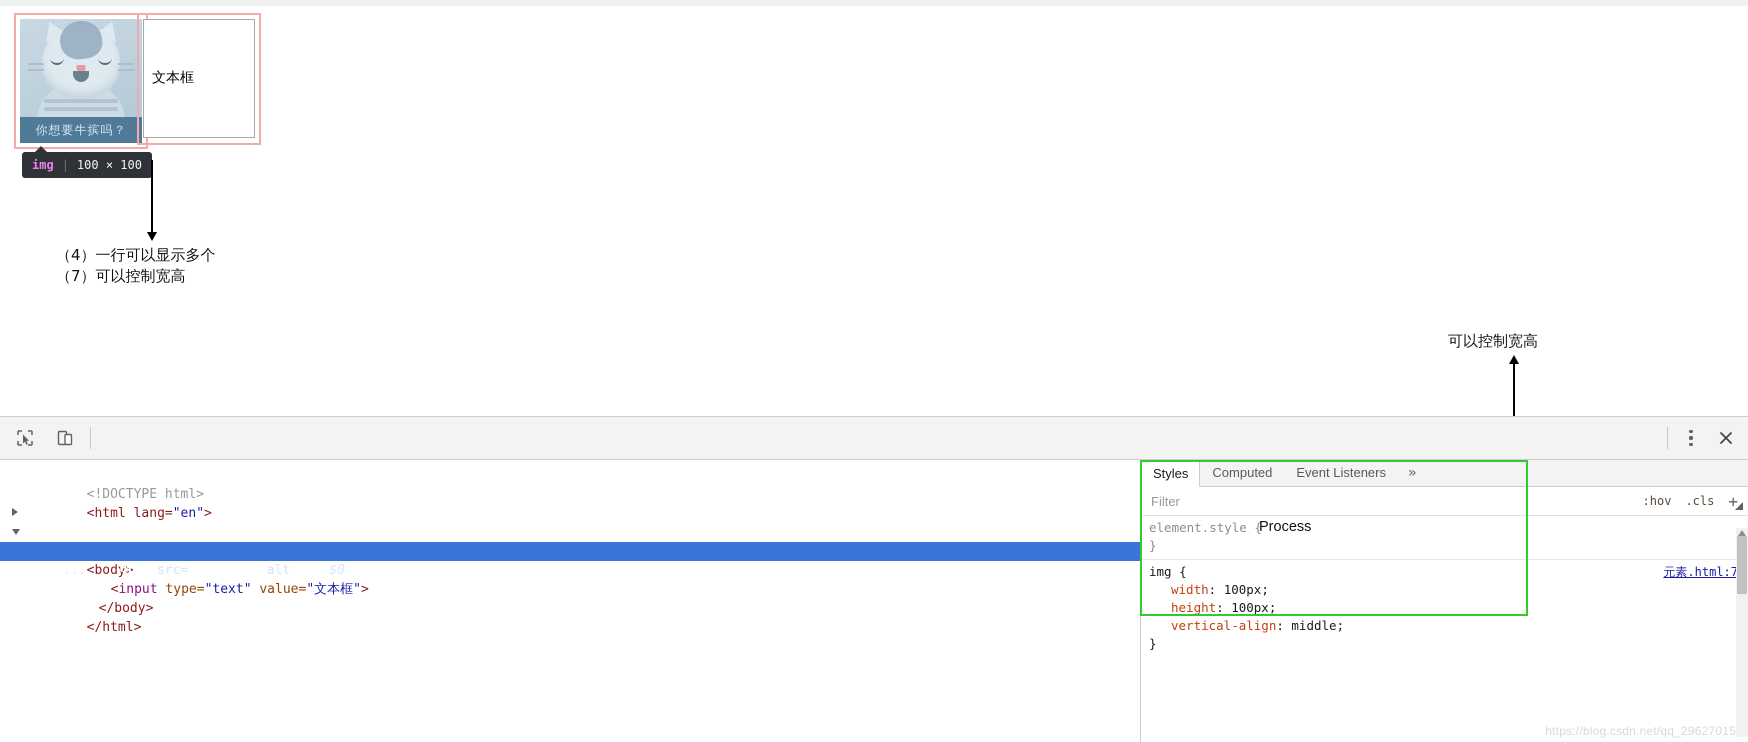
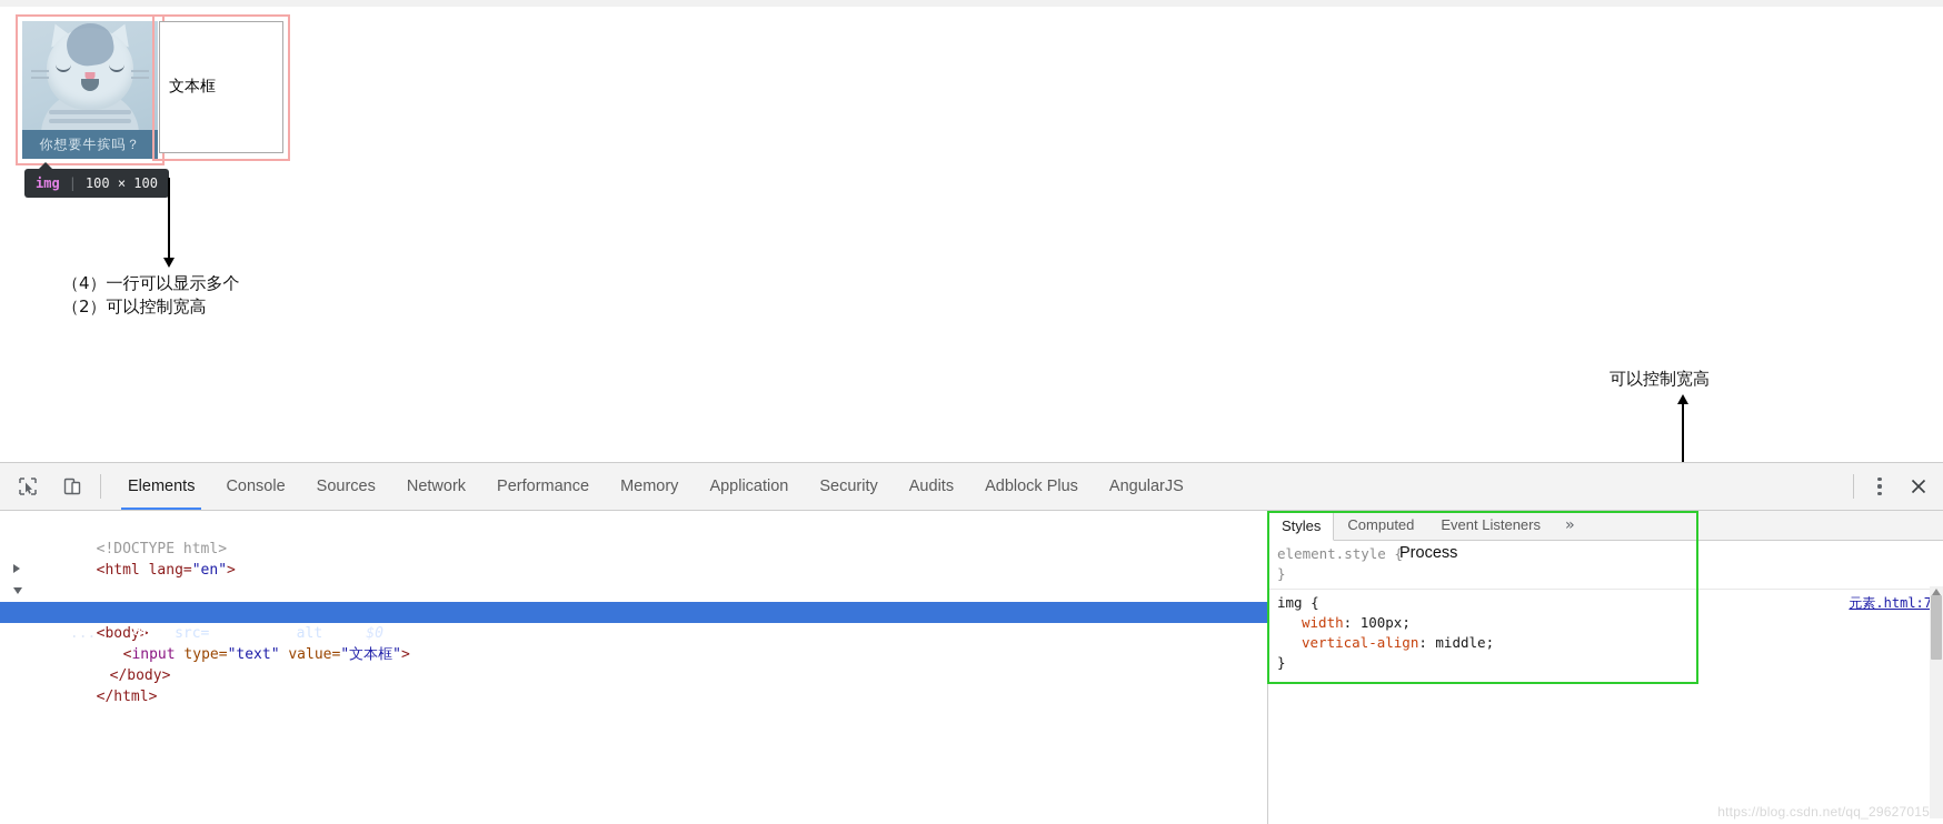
  你想要牛摈吗？
  文本框
  img
  |
  100 × 100
  （4）一行可以显示多个
- （7）可以控制宽高
+ （2）可以控制宽高
  可以控制宽高
+ Elements
+ Console
+ Sources
+ Network
+ Performance
+ Memory
+ Application
+ Security
+ Audits
+ Adblock Plus
+ AngularJS
  <!DOCTYPE html>
  <html lang="en">
  <input type="text" value="文本框">
  </body>
  </html>
  Styles
  Computed
  Event Listeners
  »
- Filter
- :hov
- .cls
- +
  element.style {
  }
  Process
  img {
  元素.html:7
  width: 100px;
- height: 100px;
  vertical-align: middle;
  }
  https://blog.csdn.net/qq_29627015
